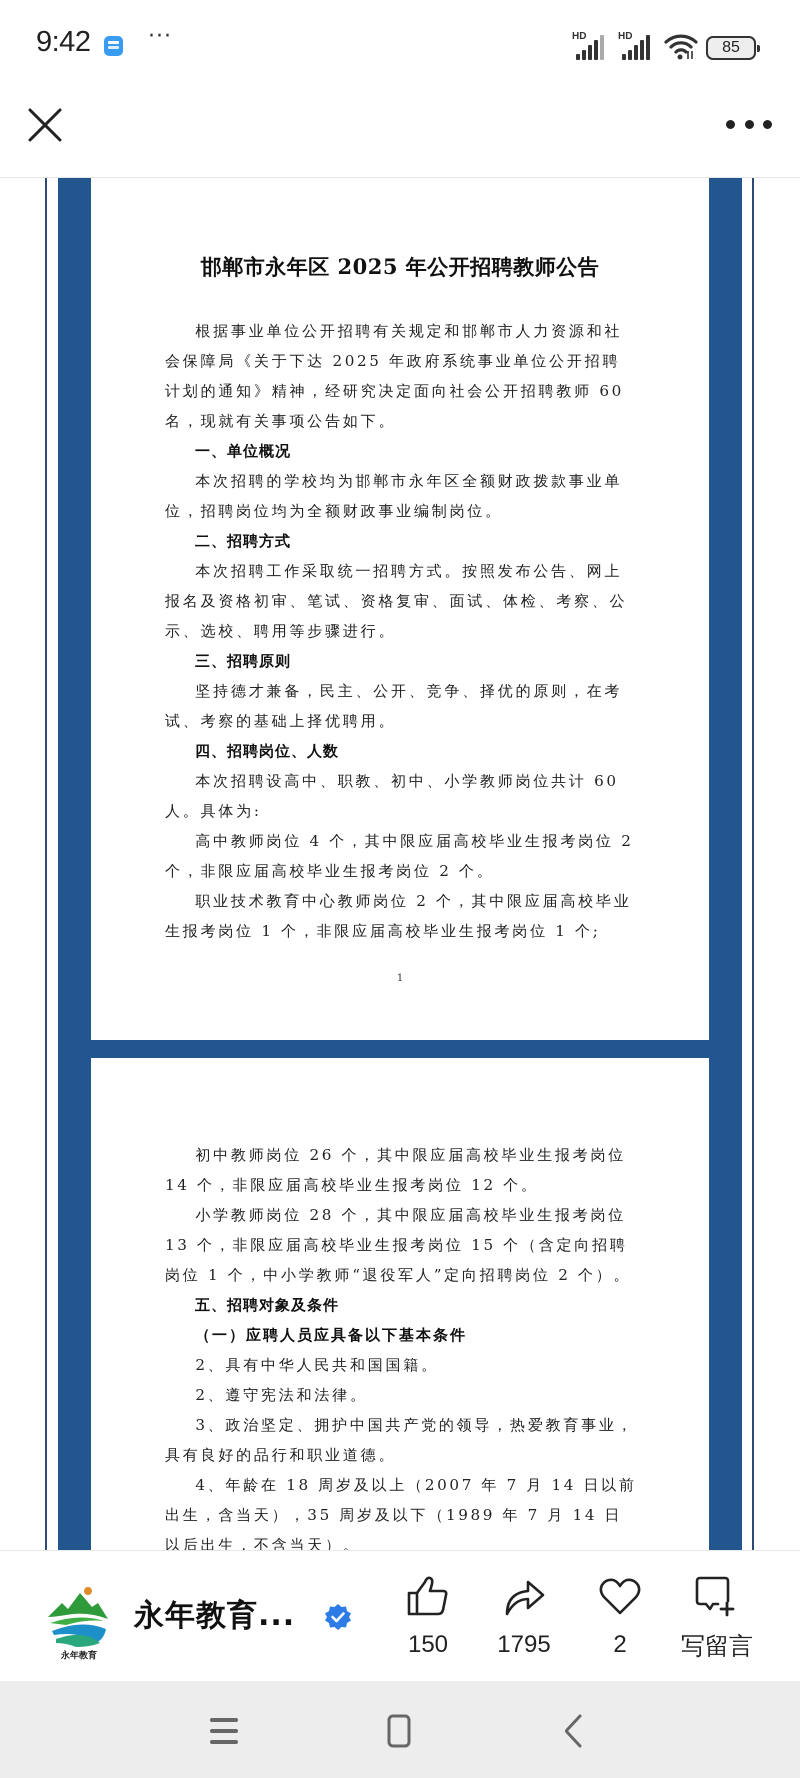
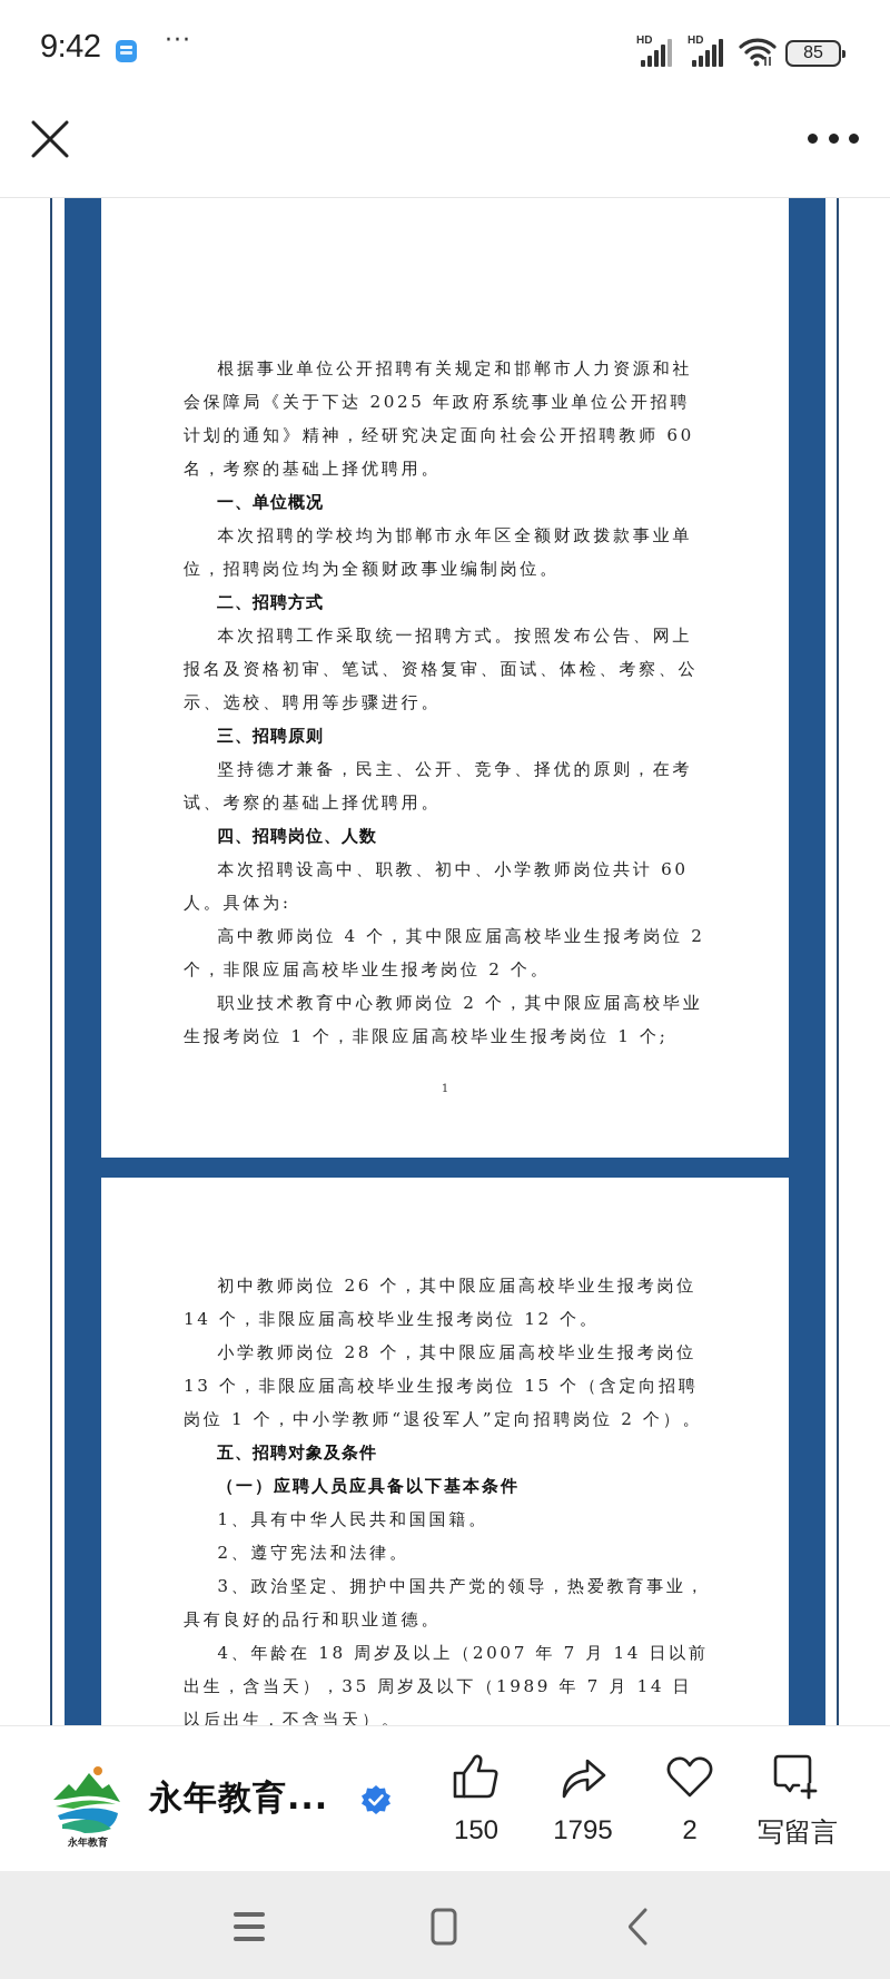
  9:42
  ···
  HD
  HD
  85
- 邯郸市永年区 2025 年公开招聘教师公告
- 根据事业单位公开招聘有关规定和邯郸市人力资源和社会保障局《关于下达 2025 年政府系统事业单位公开招聘计划的通知》精神，经研究决定面向社会公开招聘教师 60 名，现就有关事项公告如下。
+ 根据事业单位公开招聘有关规定和邯郸市人力资源和社会保障局《关于下达 2025 年政府系统事业单位公开招聘计划的通知》精神，经研究决定面向社会公开招聘教师 60 名，考察的基础上择优聘用。
  一、单位概况
  本次招聘的学校均为邯郸市永年区全额财政拨款事业单位，招聘岗位均为全额财政事业编制岗位。
  二、招聘方式
  本次招聘工作采取统一招聘方式。按照发布公告、网上报名及资格初审、笔试、资格复审、面试、体检、考察、公示、选校、聘用等步骤进行。
  三、招聘原则
  坚持德才兼备，民主、公开、竞争、择优的原则，在考试、考察的基础上择优聘用。
  四、招聘岗位、人数
  本次招聘设高中、职教、初中、小学教师岗位共计 60 人。具体为:
  高中教师岗位 4 个，其中限应届高校毕业生报考岗位 2 个，非限应届高校毕业生报考岗位 2 个。
  职业技术教育中心教师岗位 2 个，其中限应届高校毕业生报考岗位 1 个，非限应届高校毕业生报考岗位 1 个;
  1
  初中教师岗位 26 个，其中限应届高校毕业生报考岗位 14 个，非限应届高校毕业生报考岗位 12 个。
  小学教师岗位 28 个，其中限应届高校毕业生报考岗位 13 个，非限应届高校毕业生报考岗位 15 个（含定向招聘岗位 1 个，中小学教师“退役军人”定向招聘岗位 2 个）。
  五、招聘对象及条件
  （一）应聘人员应具备以下基本条件
- 2、具有中华人民共和国国籍。
+ 1、具有中华人民共和国国籍。
  2、遵守宪法和法律。
  3、政治坚定、拥护中国共产党的领导，热爱教育事业，具有良好的品行和职业道德。
  4、年龄在 18 周岁及以上（2007 年 7 月 14 日以前出生，含当天），35 周岁及以下（1989 年 7 月 14 日以后出生，不含当天）。
  永年教育
  永年教育...
  150
  1795
  2
  写留言
